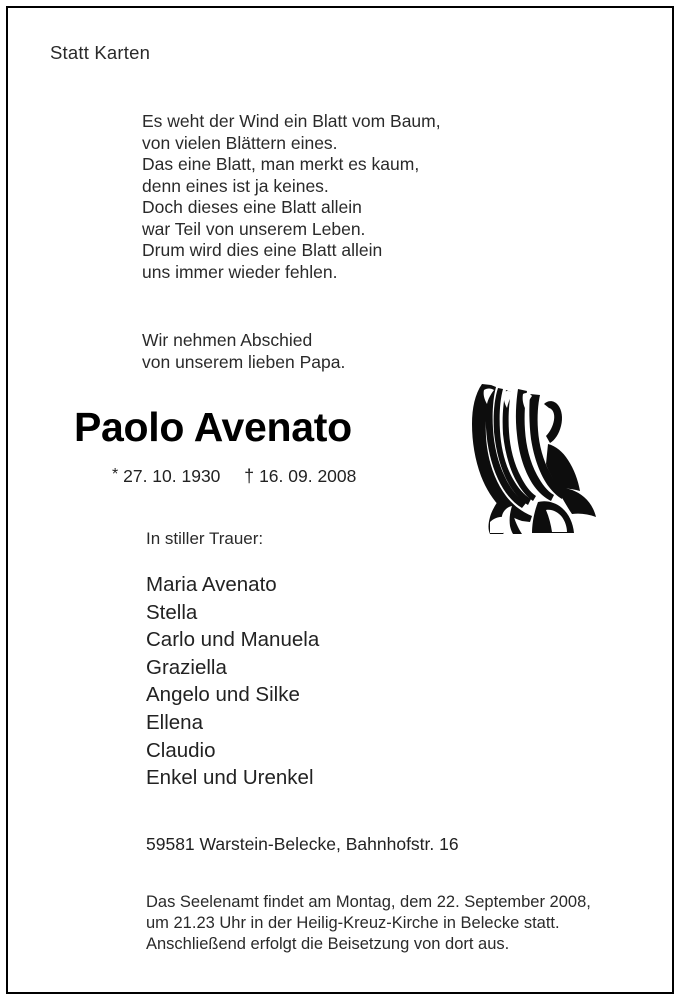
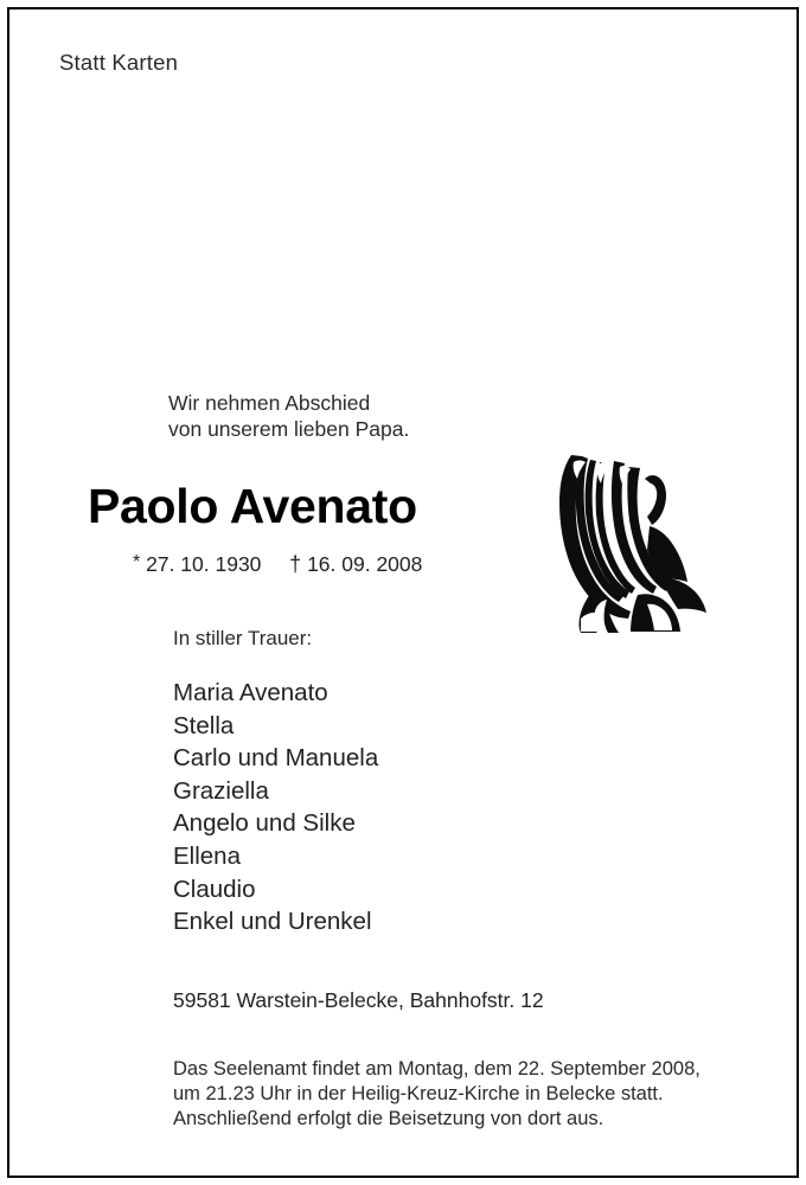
  Statt Karten
- Es weht der Wind ein Blatt vom Baum,
- von vielen Blättern eines.
- Das eine Blatt, man merkt es kaum,
- denn eines ist ja keines.
- Doch dieses eine Blatt allein
- war Teil von unserem Leben.
- Drum wird dies eine Blatt allein
- uns immer wieder fehlen.
  Wir nehmen Abschied
  von unserem lieben Papa.
  Paolo Avenato
  * 27. 10. 1930 † 16. 09. 2008
  In stiller Trauer:
  Maria Avenato
  Stella
  Carlo und Manuela
  Graziella
  Angelo und Silke
  Ellena
  Claudio
  Enkel und Urenkel
- 59581 Warstein-Belecke, Bahnhofstr. 16
+ 59581 Warstein-Belecke, Bahnhofstr. 12
  Das Seelenamt findet am Montag, dem 22. September 2008,
  um 21.23 Uhr in der Heilig-Kreuz-Kirche in Belecke statt.
  Anschließend erfolgt die Beisetzung von dort aus.
